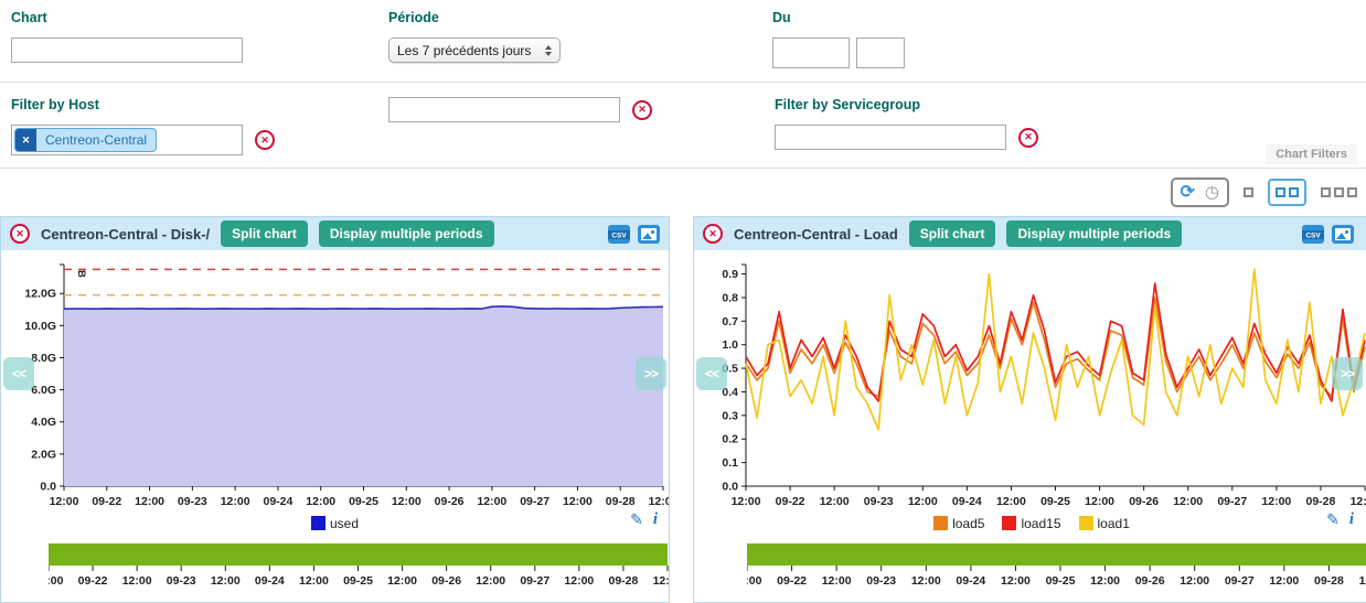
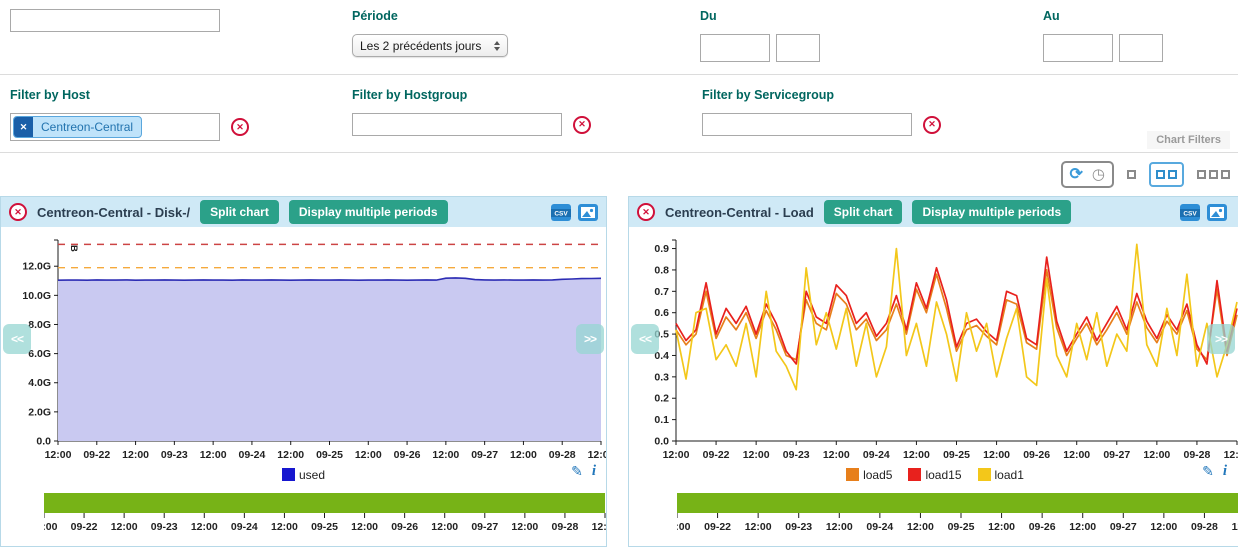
- Chart
  Période
- Les 7 précédents jours
+ Les 2 précédents jours
  Du
+ Au
  Filter by Host
  ✕
  Centreon-Central
  ✕
+ Filter by Hostgroup
  ✕
  Filter by Servicegroup
  ✕
  Chart Filters
  ⟳
  ◷
  ✕
  Centreon-Central - Disk-/
  Split chart
  Display multiple periods
  0.0
  2.0G
  4.0G
  6.0G
  8.0G
  10.0G
  12.0G
  12:00
  09-22
  12:00
  09-23
  12:00
  09-24
  12:00
  09-25
  12:00
  09-26
  12:00
  09-27
  12:00
  09-28
  12:0
  used
  ✎
  i
  09-22
  12:00
  09-23
  12:00
  09-24
  12:00
  09-25
  12:00
  09-26
  12:00
  09-27
  12:00
  09-28
  <<
  >>
  ✕
  Centreon-Central - Load
  Split chart
  Display multiple periods
  0.0
  0.1
  0.2
  0.3
  0.4
  0.5
- 1.0
+ 0.6
  0.7
  0.8
  0.9
  12:00
  09-22
  12:00
  09-23
  12:00
  09-24
  12:00
  09-25
  12:00
  09-26
  12:00
  09-27
  12:00
  09-28
  load5
  load15
  load1
  ✎
  i
  09-22
  12:00
  09-23
  12:00
  09-24
  12:00
  09-25
  12:00
  09-26
  12:00
  09-27
  12:00
  09-28
  <<
  >>
